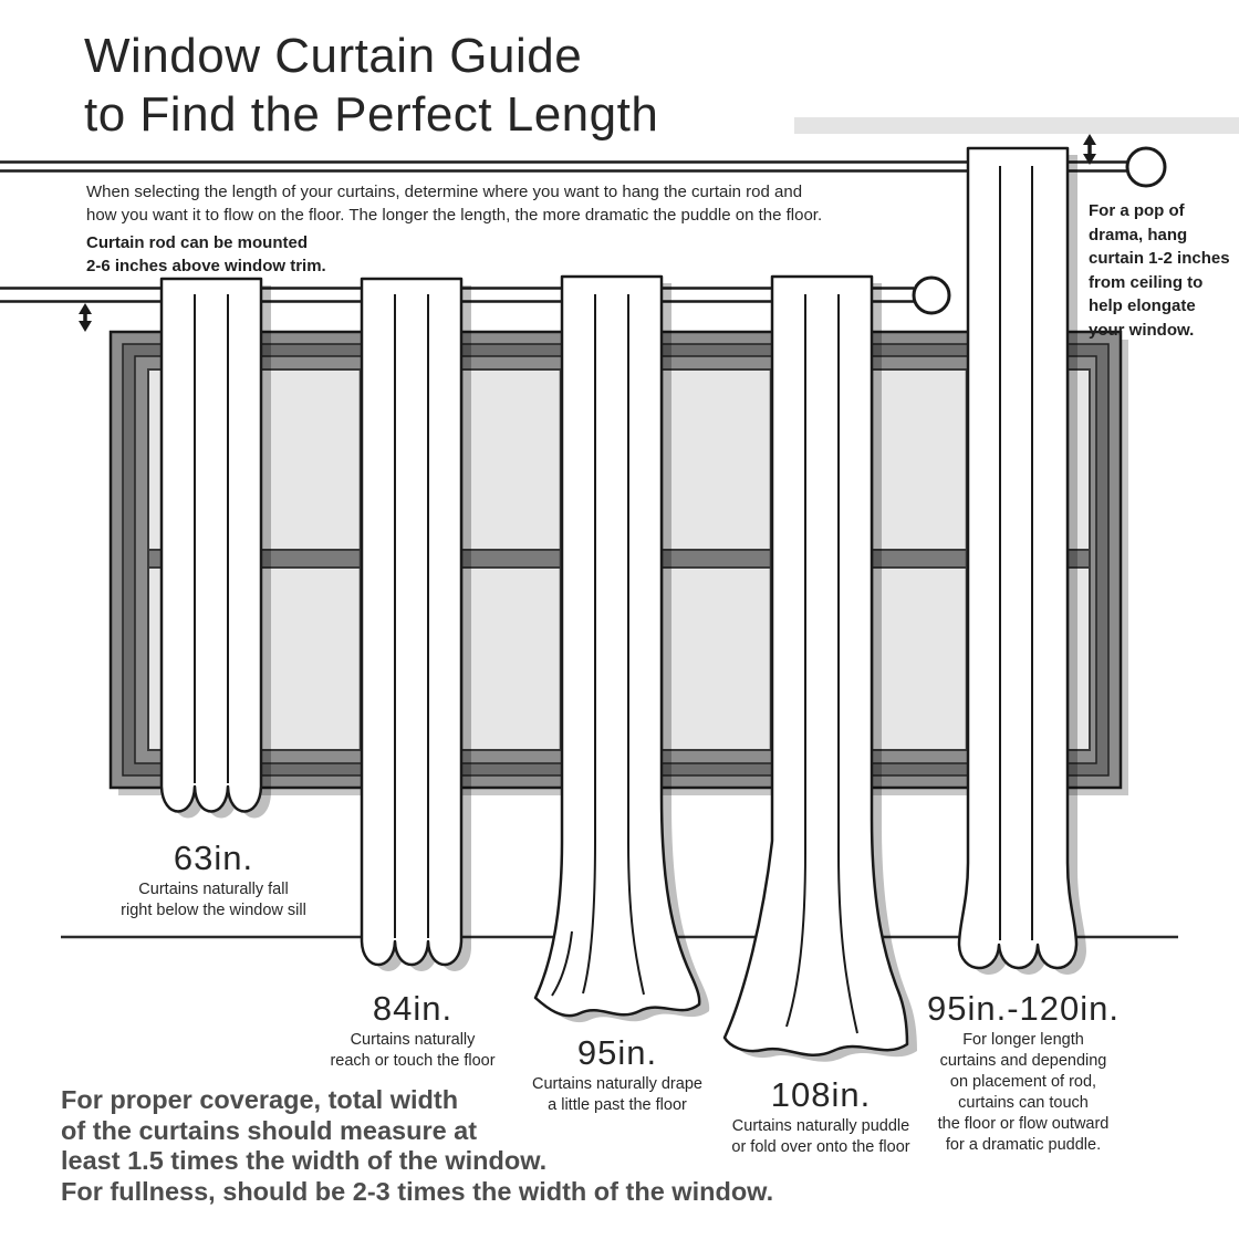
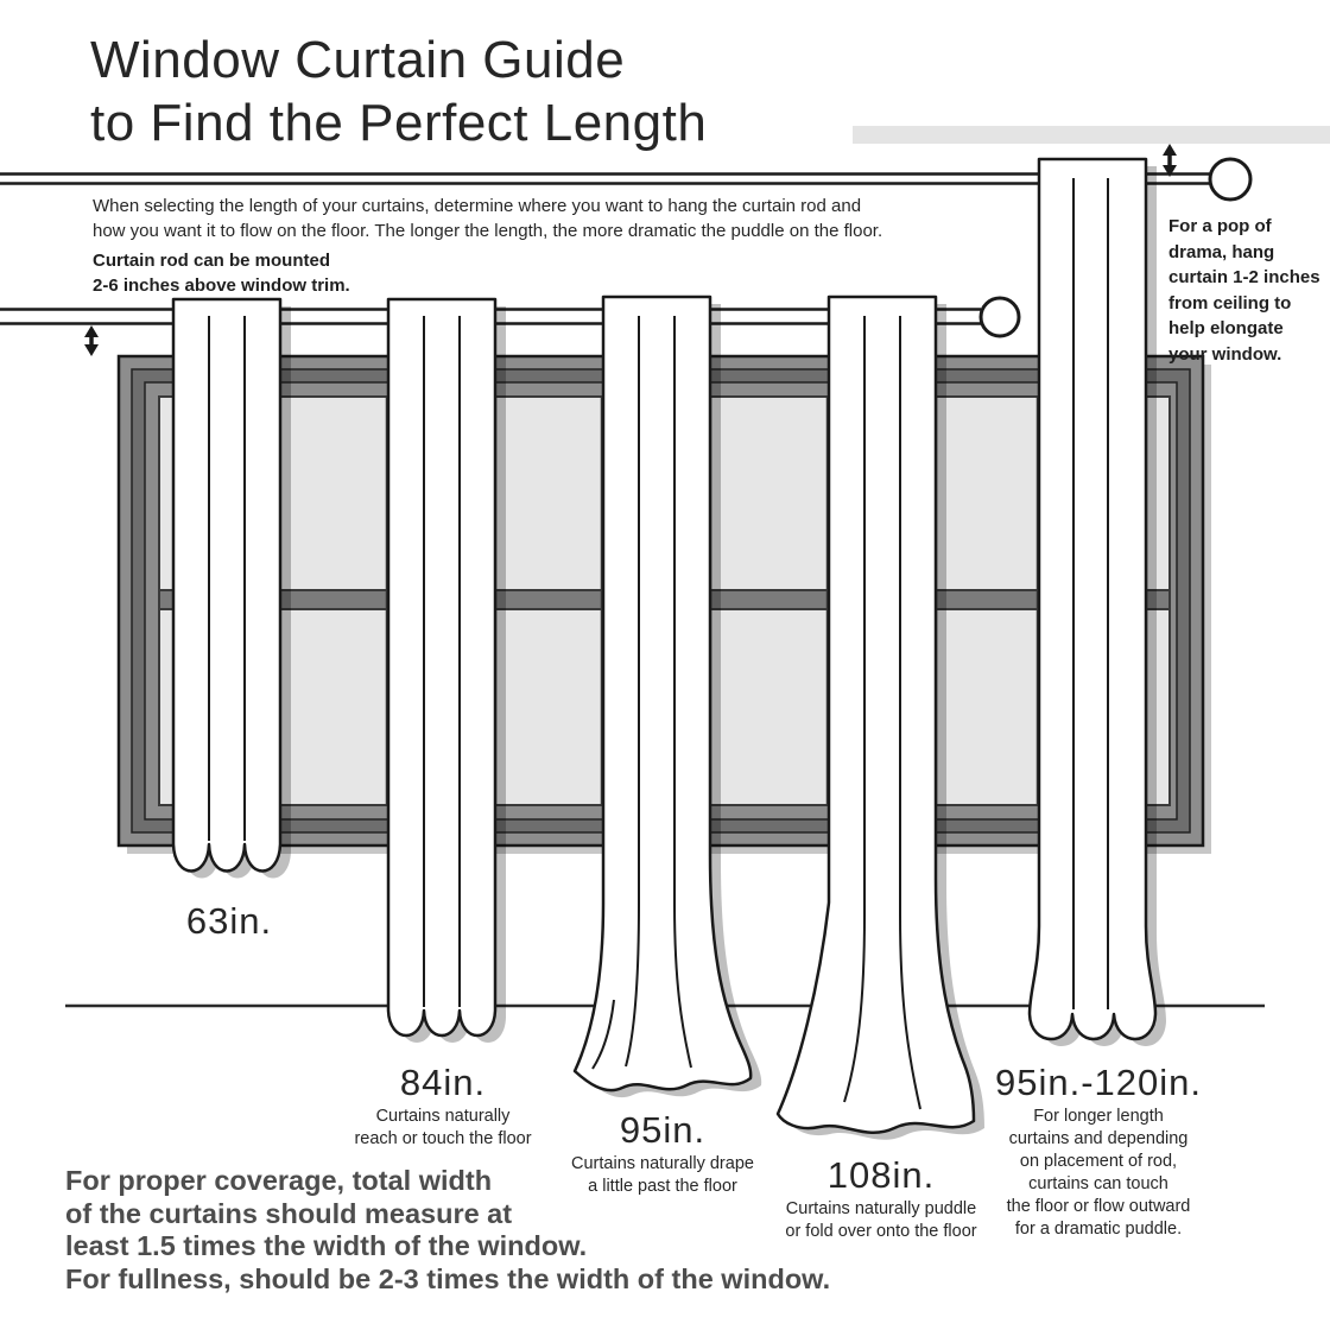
  Window Curtain Guide
  to Find the Perfect Length
  When selecting the length of your curtains, determine where you want to hang the curtain rod and
  how you want it to flow on the floor. The longer the length, the more dramatic the puddle on the floor.
  Curtain rod can be mounted
  2-6 inches above window trim.
  For a pop of
  drama, hang
  curtain 1-2 inches
  from ceiling to
  help elongate
  your window.
  63in.
- Curtains naturally fall
- right below the window sill
  84in.
  Curtains naturally
  reach or touch the floor
  95in.
  Curtains naturally drape
  a little past the floor
  108in.
  Curtains naturally puddle
  or fold over onto the floor
  95in.-120in.
  For longer length
  curtains and depending
  on placement of rod,
  curtains can touch
  the floor or flow outward
  for a dramatic puddle.
  For proper coverage, total width
  of the curtains should measure at
  least 1.5 times the width of the window.
  For fullness, should be 2-3 times the width of the window.
